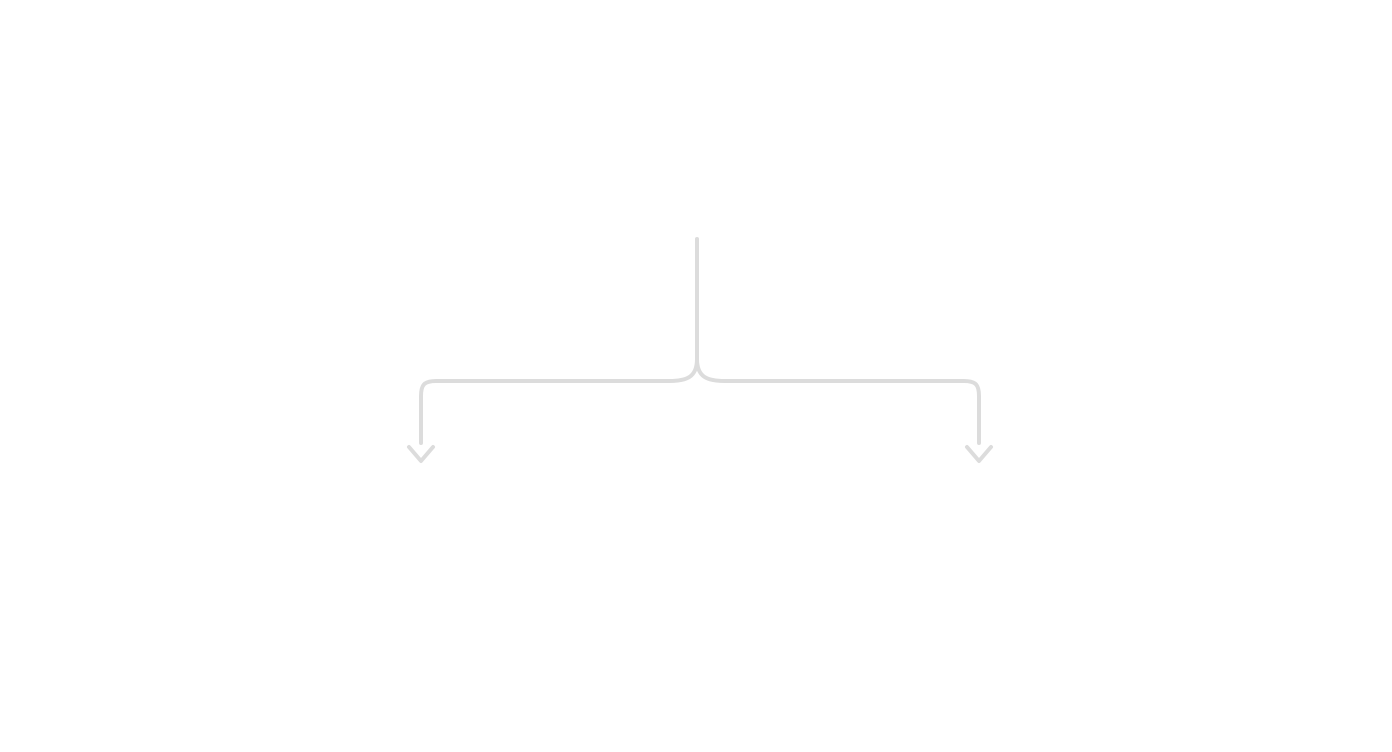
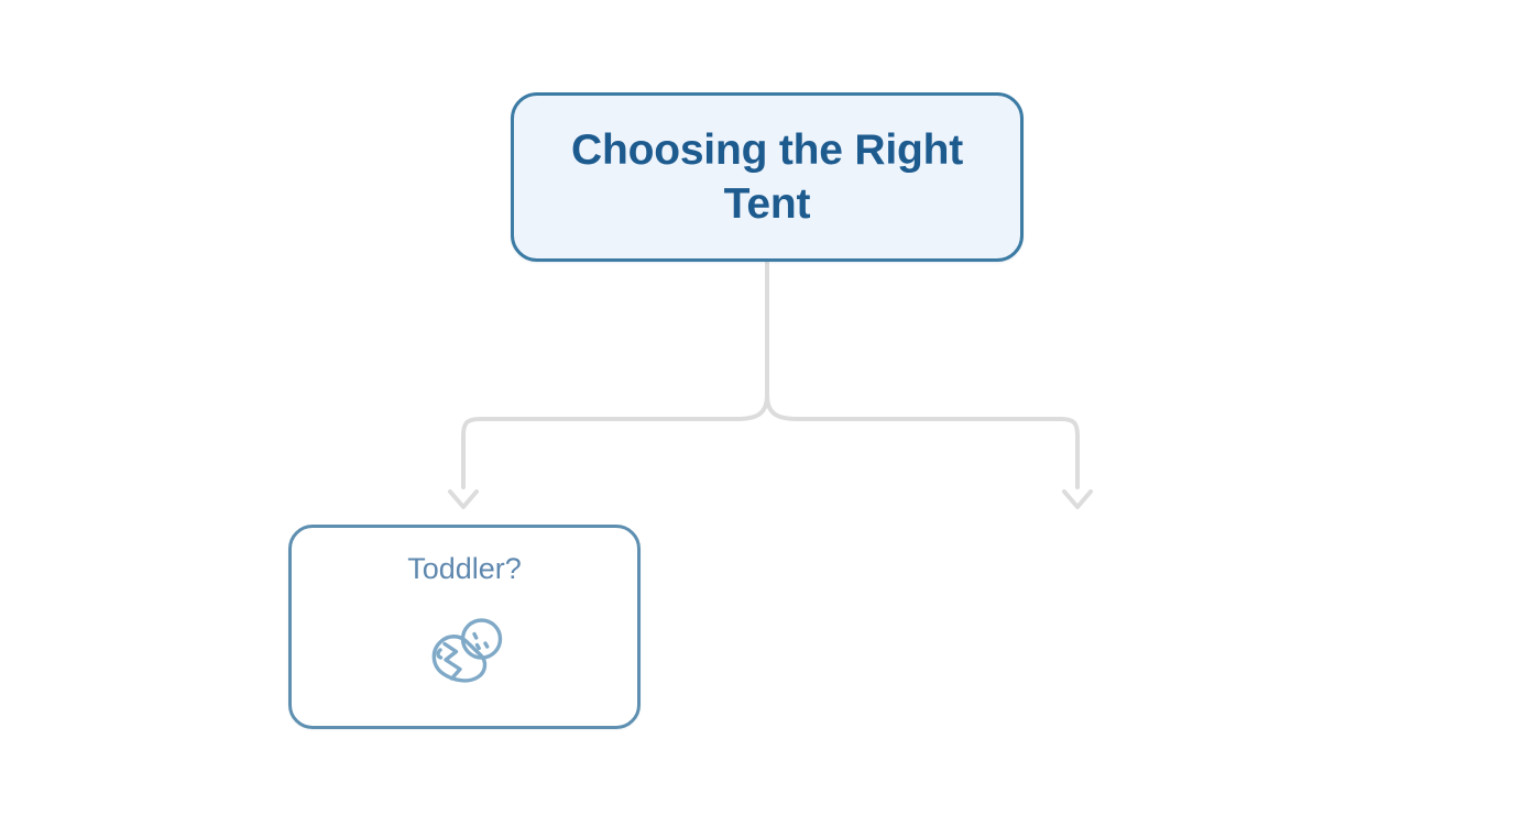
+ Choosing the Right Tent
+ Toddler?
